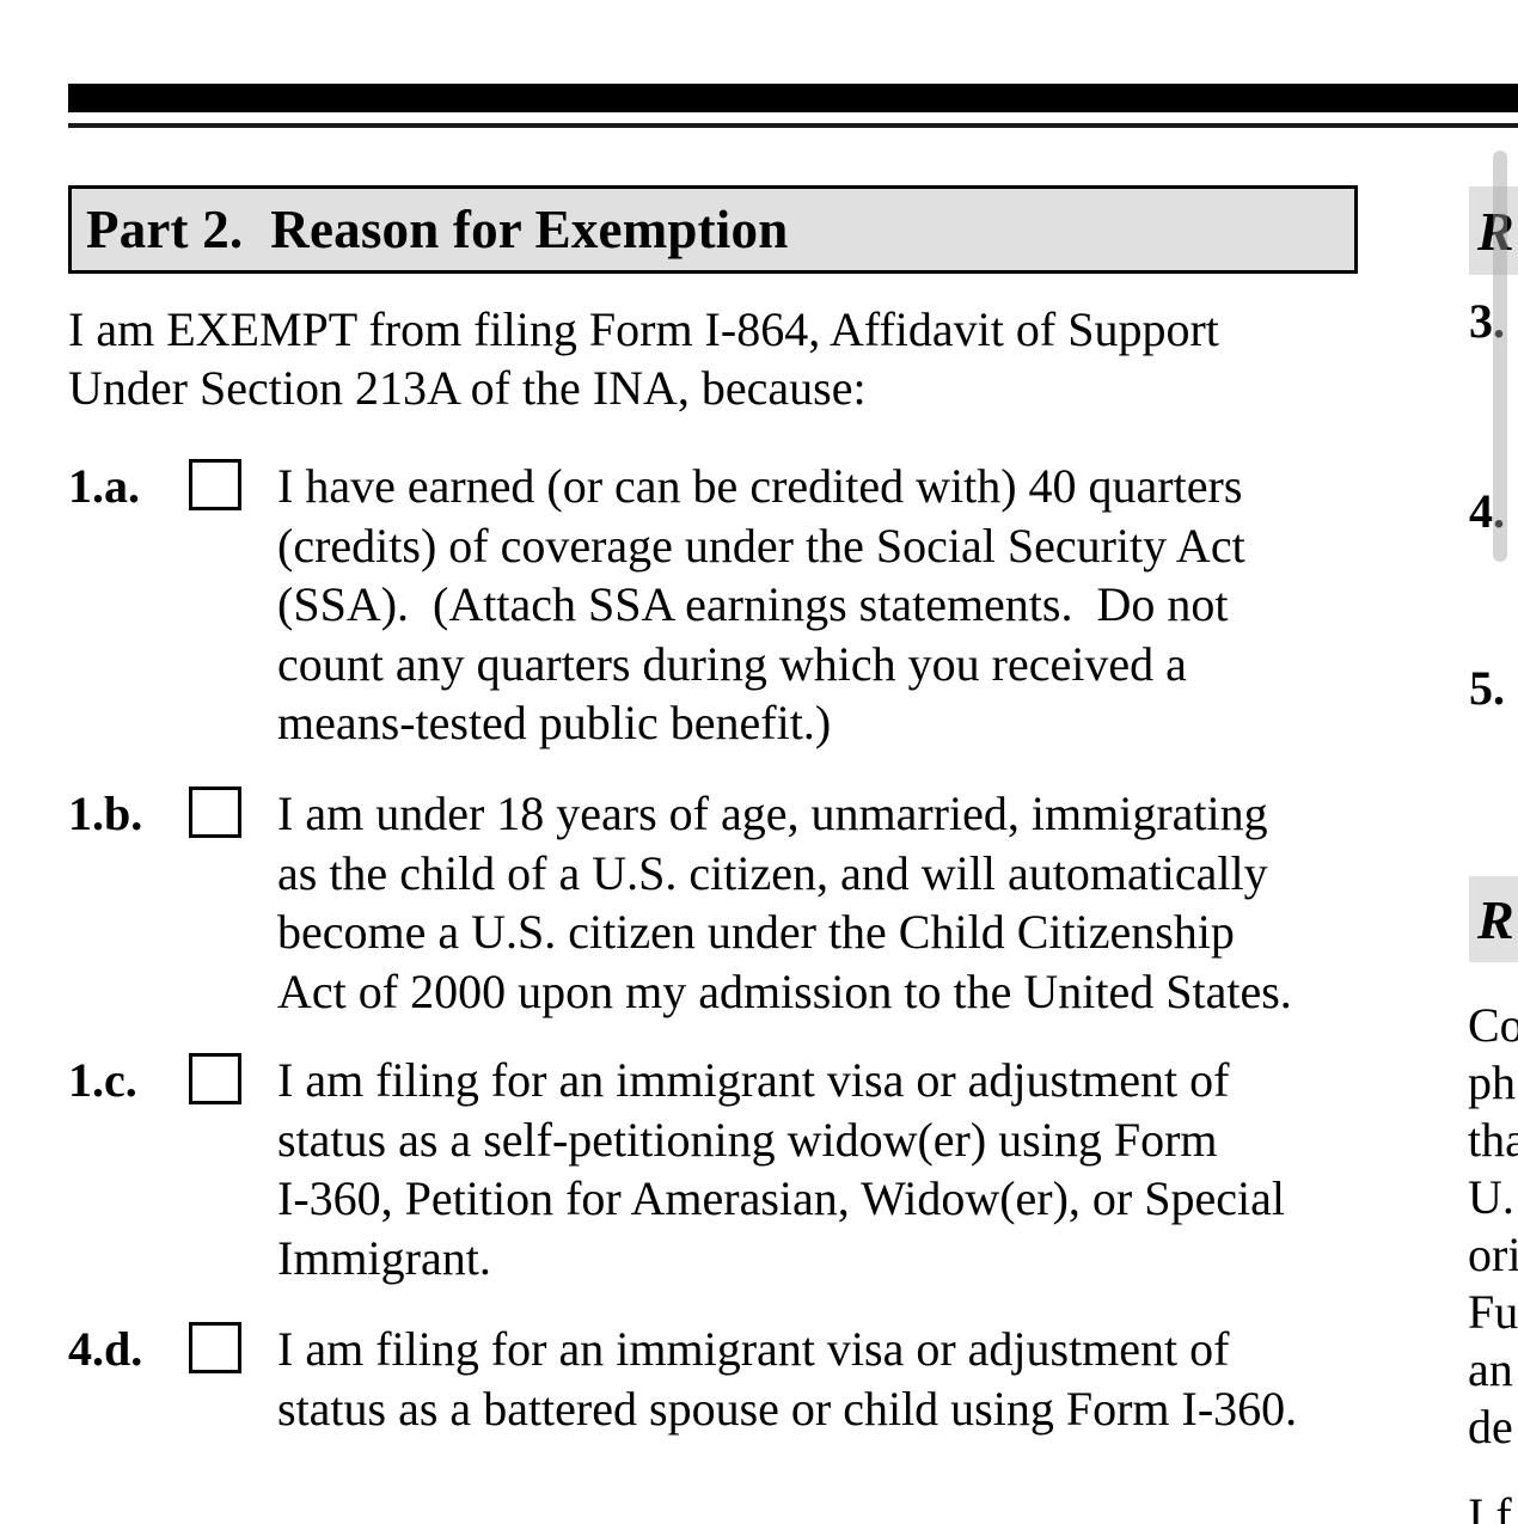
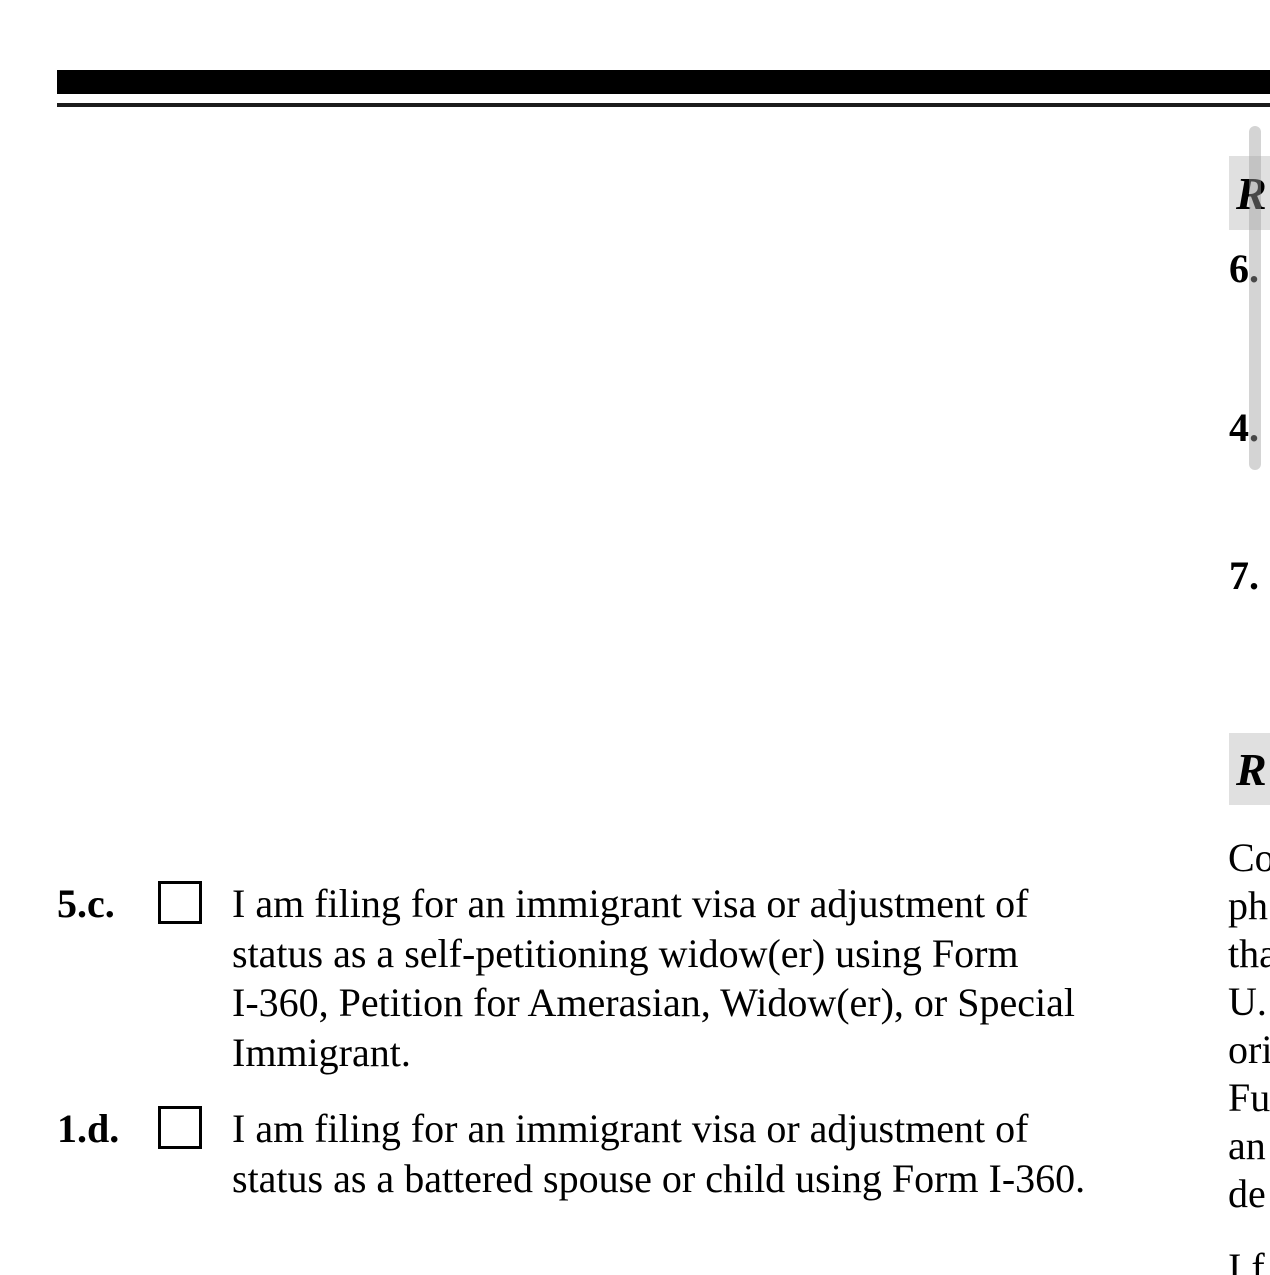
- Part 2. Reason for Exemption
- I am EXEMPT from filing Form I-864, Affidavit of Support
- Under Section 213A of the INA, because:
- 1.a.
- I have earned (or can be credited with) 40 quarters
- (credits) of coverage under the Social Security Act
- (SSA). (Attach SSA earnings statements. Do not
- count any quarters during which you received a
- means-tested public benefit.)
- 1.b.
- I am under 18 years of age, unmarried, immigrating
- as the child of a U.S. citizen, and will automatically
- become a U.S. citizen under the Child Citizenship
- Act of 2000 upon my admission to the United States.
- 1.c.
+ 5.c.
  I am filing for an immigrant visa or adjustment of
  status as a self-petitioning widow(er) using Form
  I-360, Petition for Amerasian, Widow(er), or Special
  Immigrant.
- 4.d.
+ 1.d.
  I am filing for an immigrant visa or adjustment of
  status as a battered spouse or child using Form I-360.
  R
- 3.
+ 6.
  4.
- 5.
+ 7.
  R
  Co
  ph
  tha
  U.
  ori
  Fu
  an
  de
  I f
